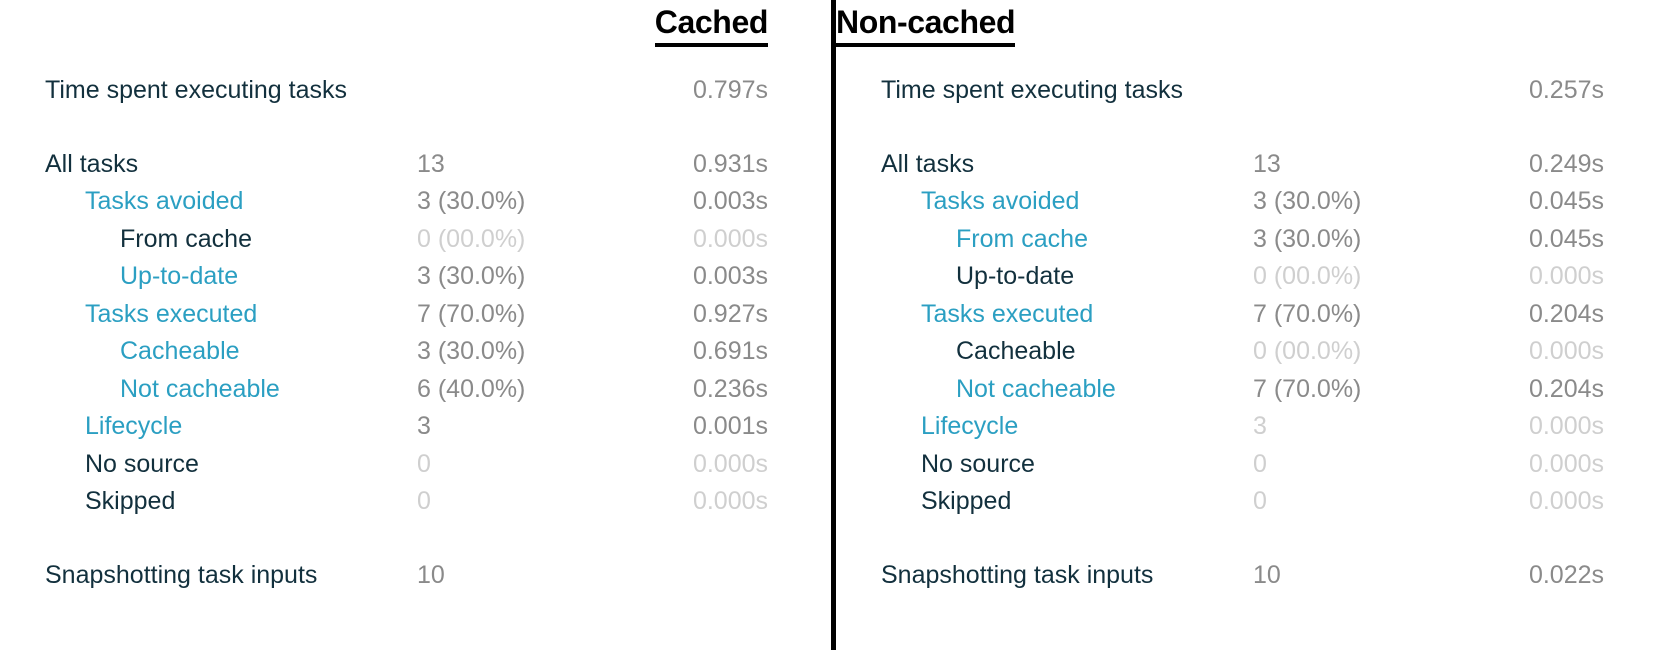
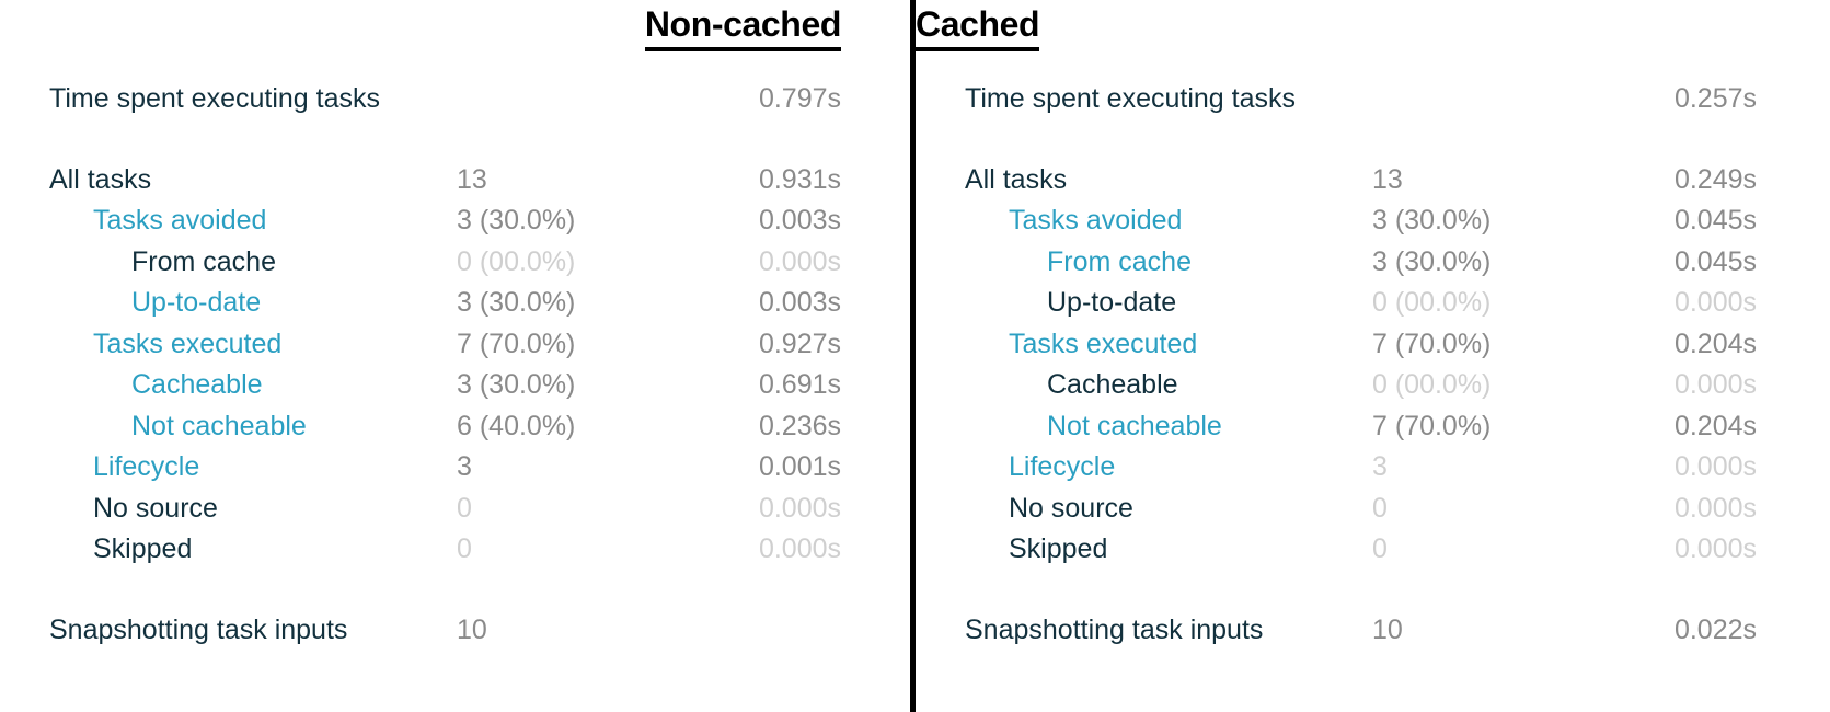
- Cached
+ Non-cached
  Time spent executing tasks
  0.797s
  All tasks
  13
  0.931s
  Tasks avoided
  3 (30.0%)
  0.003s
  From cache
  0 (00.0%)
  0.000s
  Up-to-date
  3 (30.0%)
  0.003s
  Tasks executed
  7 (70.0%)
  0.927s
  Cacheable
  3 (30.0%)
  0.691s
  Not cacheable
  6 (40.0%)
  0.236s
  Lifecycle
  3
  0.001s
  No source
  0
  0.000s
  Skipped
  0
  0.000s
  Snapshotting task inputs
  10
- Non-cached
+ Cached
  Time spent executing tasks
  0.257s
  All tasks
  13
  0.249s
  Tasks avoided
  3 (30.0%)
  0.045s
  From cache
  3 (30.0%)
  0.045s
  Up-to-date
  0 (00.0%)
  0.000s
  Tasks executed
  7 (70.0%)
  0.204s
  Cacheable
  0 (00.0%)
  0.000s
  Not cacheable
  7 (70.0%)
  0.204s
  Lifecycle
  3
  0.000s
  No source
  0
  0.000s
  Skipped
  0
  0.000s
  Snapshotting task inputs
  10
  0.022s
